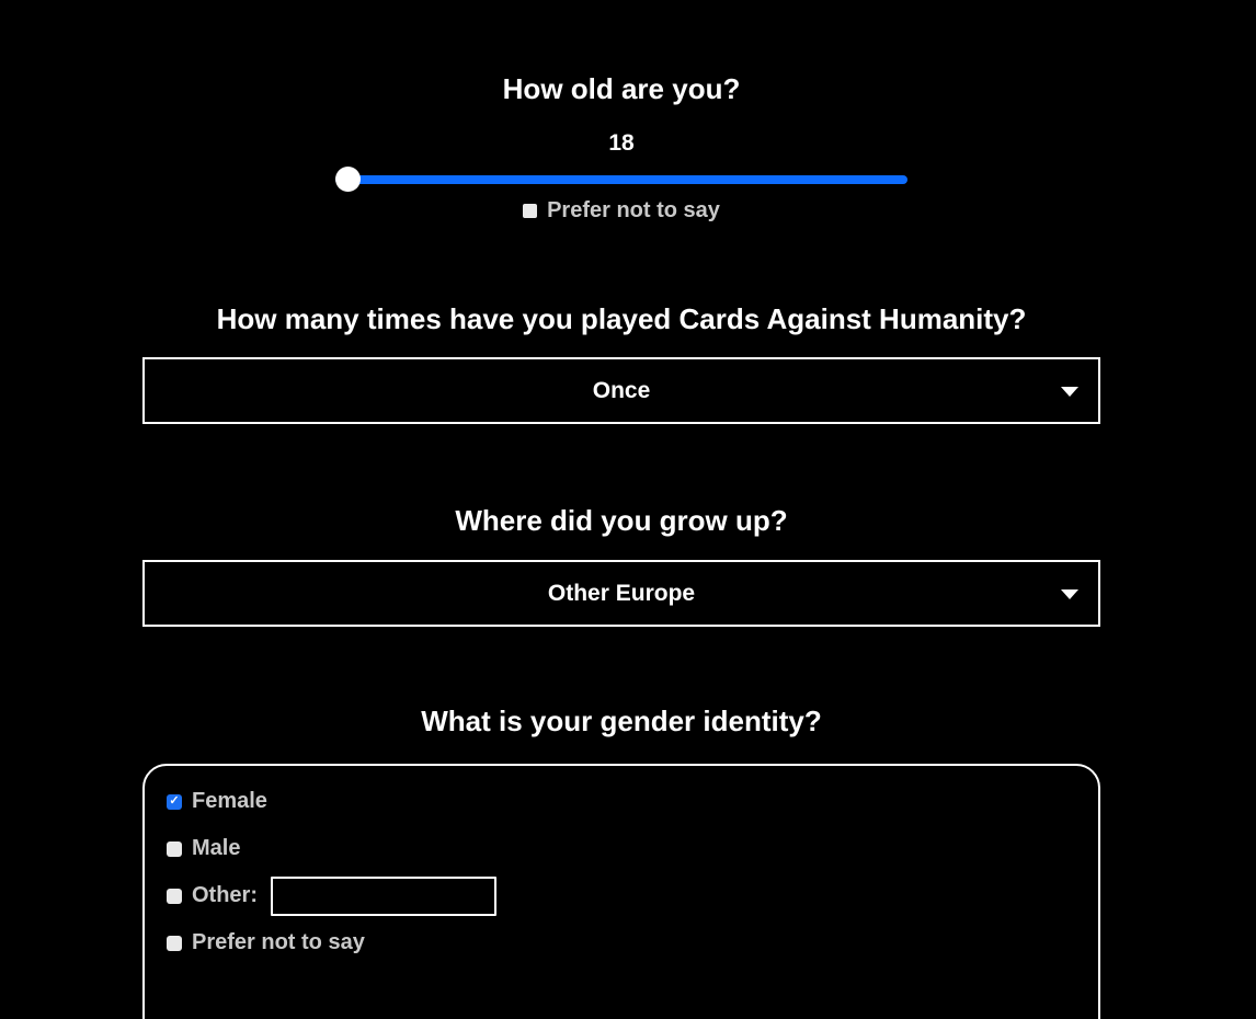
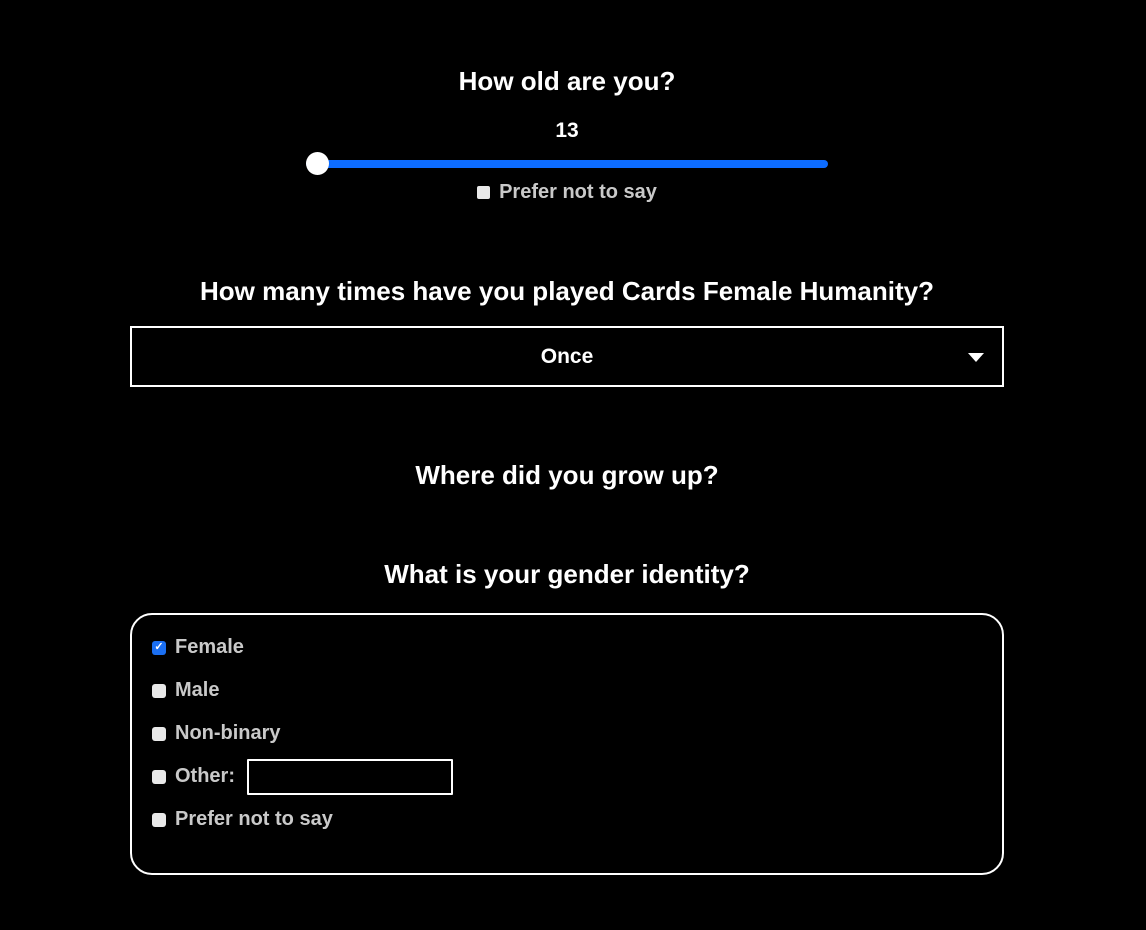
  How old are you?
- 18
+ 13
  Prefer not to say
- How many times have you played Cards Against Humanity?
+ How many times have you played Cards Female Humanity?
  Once
  Where did you grow up?
- Other Europe
  What is your gender identity?
  ✓
  Female
  Male
+ Non-binary
  Other:
  Prefer not to say
